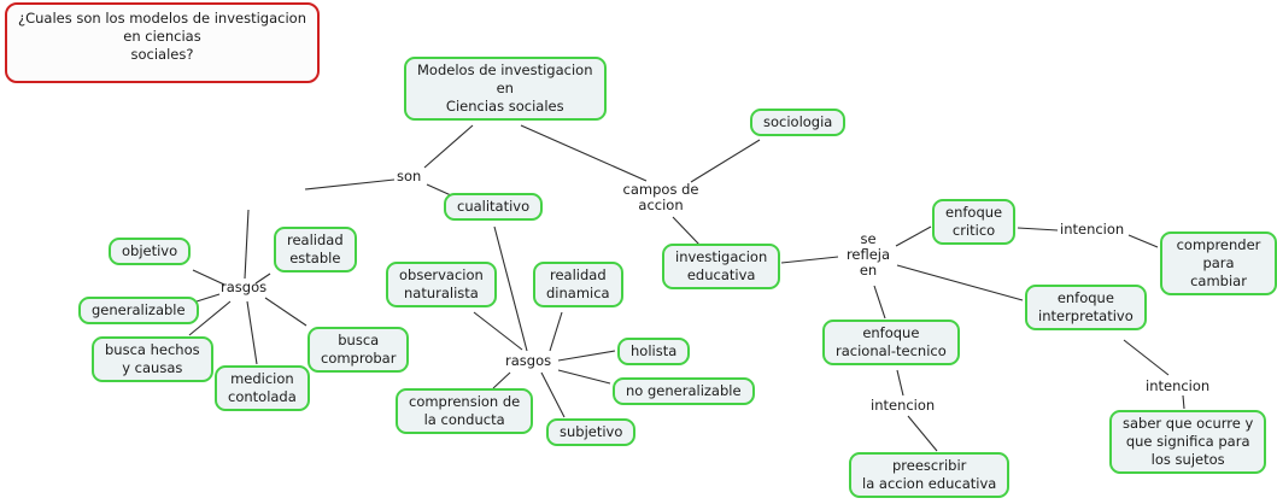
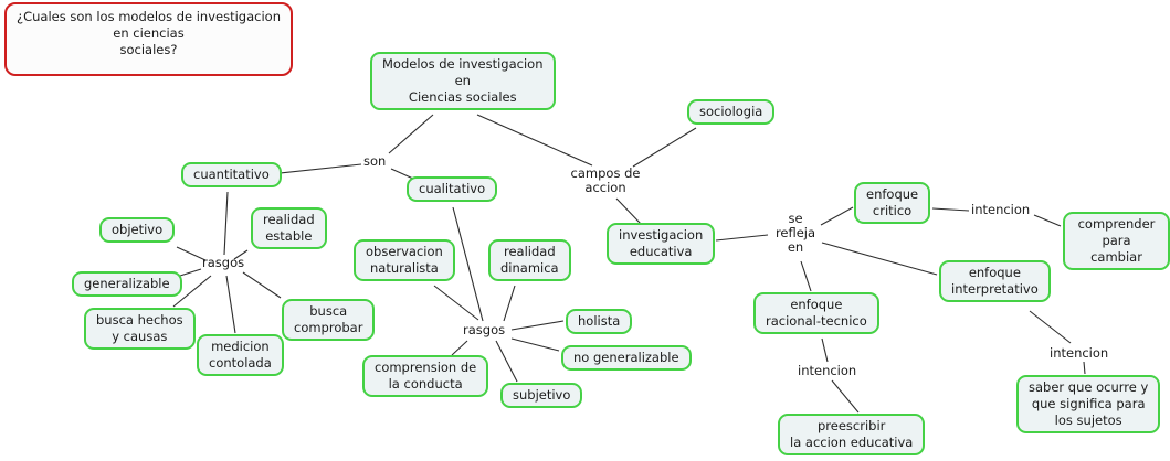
  ¿Cuales son los modelos de investigacion
  en ciencias
  sociales?
  Modelos de investigacion
  en
  Ciencias sociales
  sociologia
+ cuantitativo
  cualitativo
  objetivo
  realidad
  estable
  generalizable
  busca hechos
  y causas
  medicion
  contolada
  busca
  comprobar
  observacion
  naturalista
  realidad
  dinamica
  holista
  no generalizable
  subjetivo
  comprension de
  la conducta
  investigacion
  educativa
  enfoque
  critico
  comprender
  para cambiar
  enfoque
  interpretativo
  enfoque
  racional-tecnico
  preescribir
  la accion educativa
  saber que ocurre y
  que significa para
  los sujetos
  son
  campos de
  accion
  rasgos
  rasgos
  se
  refleja
  en
  intencion
  intencion
  intencion
